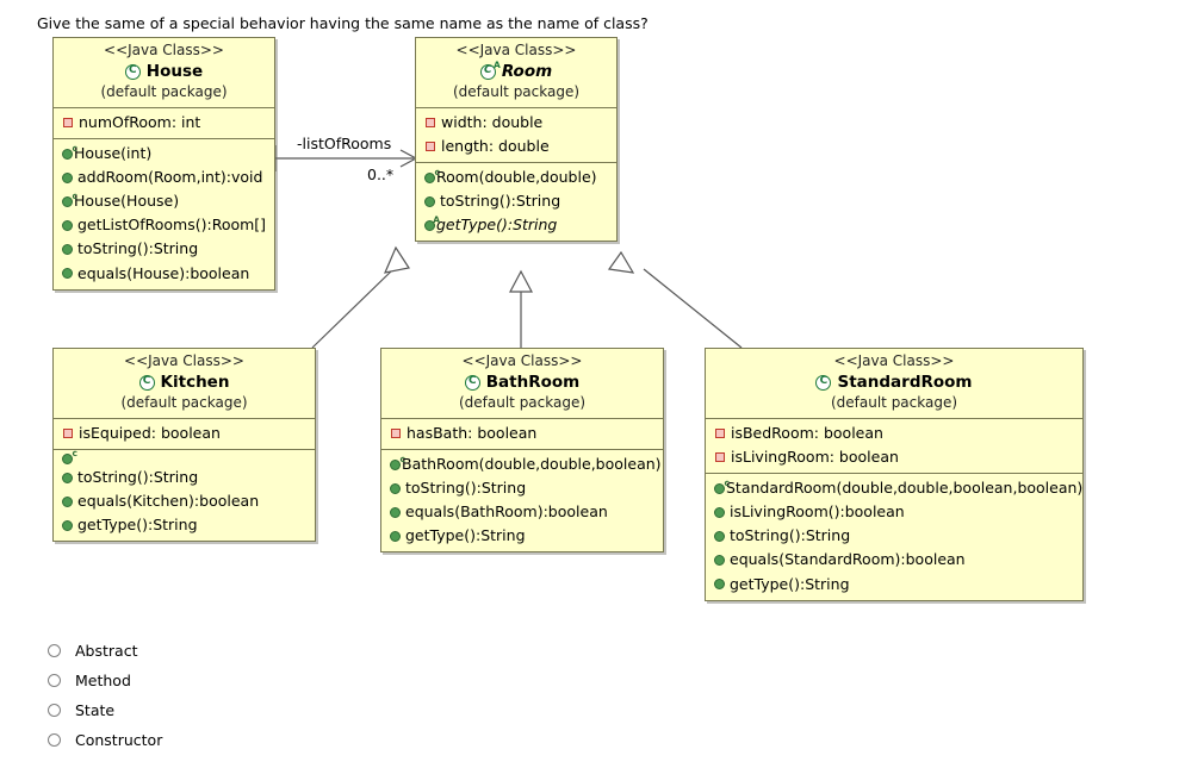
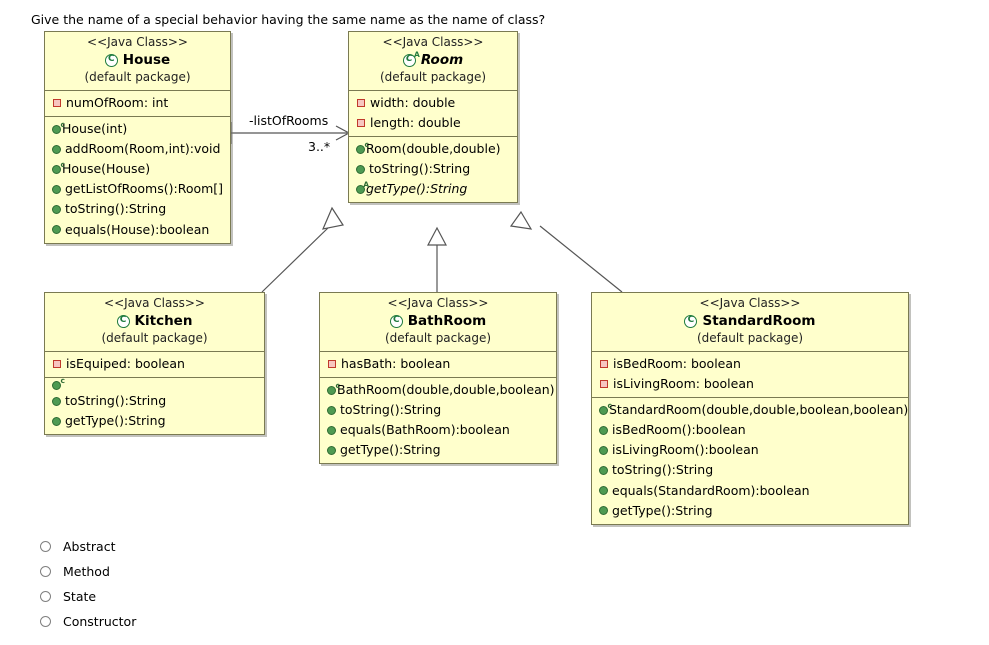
- Give the same of a special behavior having the same name as the name of class?
+ Give the name of a special behavior having the same name as the name of class?
  -listOfRooms
- 0..*
+ 3..*
  <<Java Class>>
  House
  (default package)
  numOfRoom: int
  c
  House(int)
  addRoom(Room,int):void
  c
  House(House)
  getListOfRooms():Room[]
  toString():String
  equals(House):boolean
  <<Java Class>>
  A
  Room
  (default package)
  width: double
  length: double
  c
  Room(double,double)
  toString():String
  A
  getType():String
  <<Java Class>>
  Kitchen
  (default package)
  isEquiped: boolean
  c
  toString():String
- equals(Kitchen):boolean
  getType():String
  <<Java Class>>
  BathRoom
  (default package)
  hasBath: boolean
  c
  BathRoom(double,double,boolean)
  toString():String
  equals(BathRoom):boolean
  getType():String
  <<Java Class>>
  StandardRoom
  (default package)
  isBedRoom: boolean
  isLivingRoom: boolean
  c
  StandardRoom(double,double,boolean,boolean)
+ isBedRoom():boolean
  isLivingRoom():boolean
  toString():String
  equals(StandardRoom):boolean
  getType():String
  Abstract
  Method
  State
  Constructor
